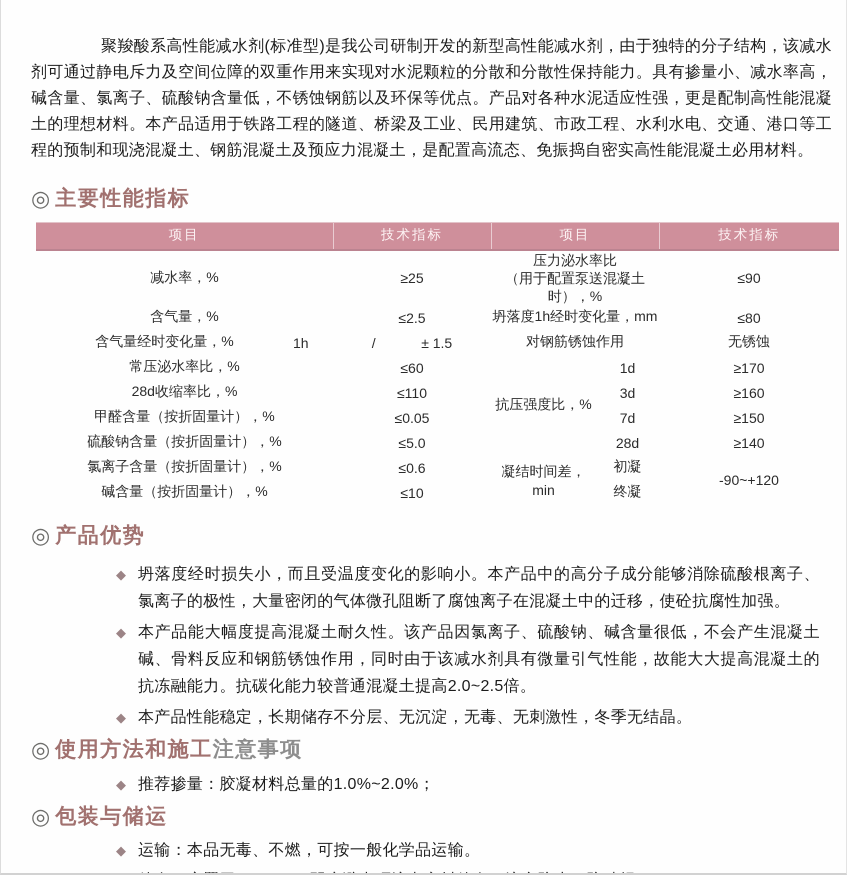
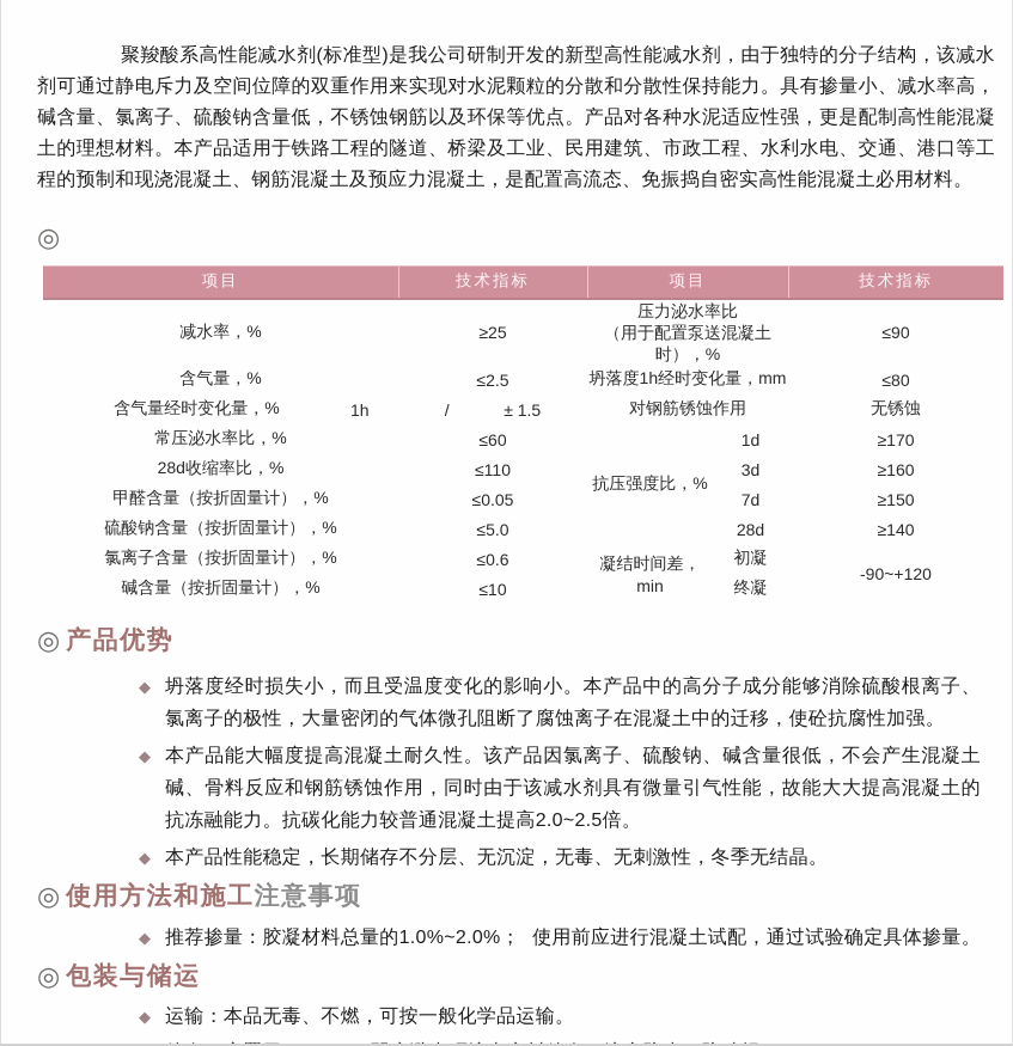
  聚羧酸系高性能减水剂(标准型)是我公司研制开发的新型高性能减水剂，由于独特的分子结构，该减水剂可通过静电斥力及空间位障的双重作用来实现对水泥颗粒的分散和分散性保持能力。具有掺量小、减水率高，碱含量、氯离子、硫酸钠含量低，不锈蚀钢筋以及环保等优点。产品对各种水泥适应性强，更是配制高性能混凝土的理想材料。本产品适用于铁路工程的隧道、桥梁及工业、民用建筑、市政工程、水利水电、交通、港口等工程的预制和现浇混凝土、钢筋混凝土及预应力混凝土，是配置高流态、免振捣自密实高性能混凝土必用材料。
  ◎
- 主要性能指标
  项目	技术指标	项目	技术指标
  减水率，%	≥25	压力泌水率比 （用于配置泵送混凝土时），%	≤90
  含气量，%	≤2.5	坍落度1h经时变化量，mm	≤80
  含气量经时变化量，% 1h	/ ± 1.5	对钢筋锈蚀作用	无锈蚀
  常压泌水率比，%	≤60	抗压强度比，%	1d	≥170
  28d收缩率比，%	≤110	3d	≥160
  甲醛含量（按折固量计），%	≤0.05	7d	≥150
  硫酸钠含量（按折固量计），%	≤5.0	28d	≥140
  氯离子含量（按折固量计），%	≤0.6	凝结时间差，min	初凝	-90~+120
  碱含量（按折固量计），%	≤10	终凝
  ◎
  产品优势
  ◆
  坍落度经时损失小，而且受温度变化的影响小。本产品中的高分子成分能够消除硫酸根离子、氯离子的极性，大量密闭的气体微孔阻断了腐蚀离子在混凝土中的迁移，使砼抗腐性加强。
  ◆
  本产品能大幅度提高混凝土耐久性。该产品因氯离子、硫酸钠、碱含量很低，不会产生混凝土碱、骨料反应和钢筋锈蚀作用，同时由于该减水剂具有微量引气性能，故能大大提高混凝土的抗冻融能力。抗碳化能力较普通混凝土提高2.0~2.5倍。
  ◆
  本产品性能稳定，长期储存不分层、无沉淀，无毒、无刺激性，冬季无结晶。
  ◎
  使用方法和施工
  注意事项
  ◆
  推荐掺量：胶凝材料总量的1.0%~2.0%；
+ 使用前应进行混凝土试配，通过试验确定具体掺量。
  ◎
  包装与储运
  ◆
  运输：本品无毒、不燃，可按一般化学品运输。
